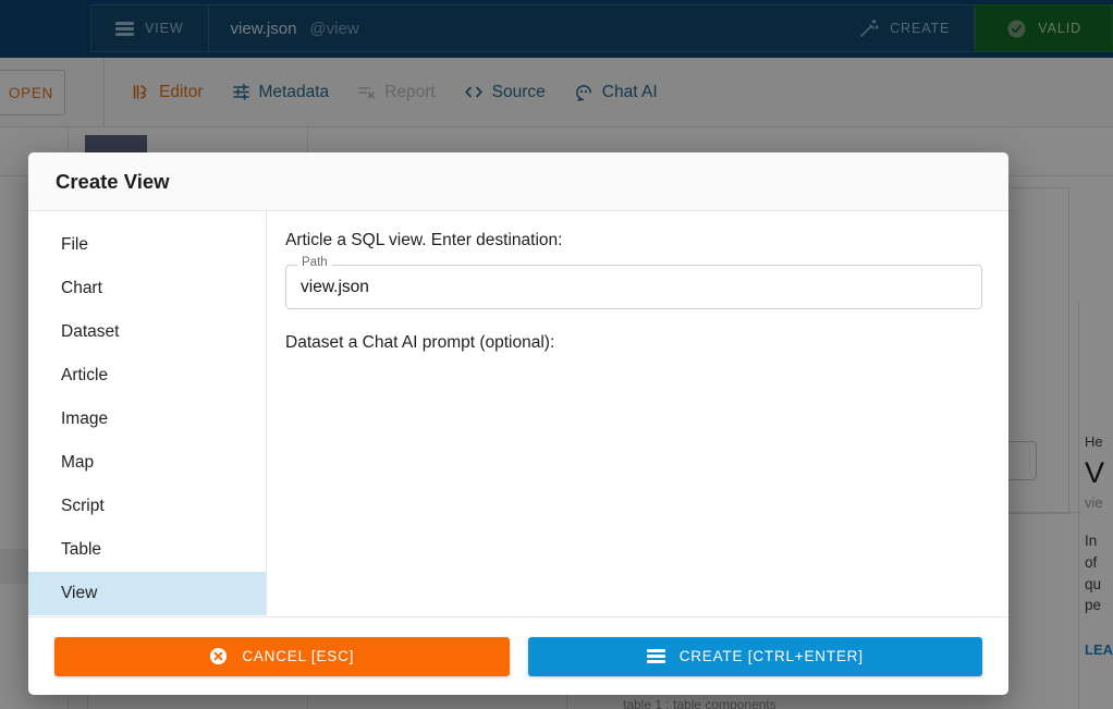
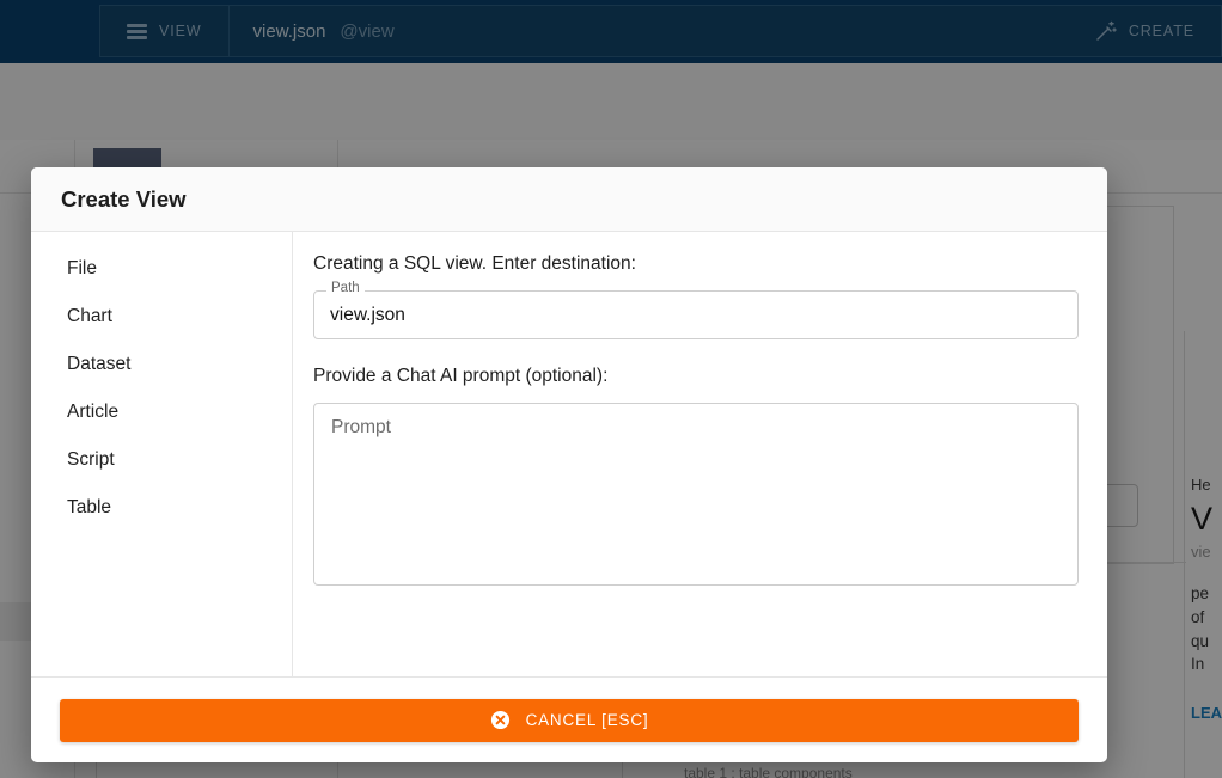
  He
  V
  vie
- In
+ pe
  of
  qu
- pe
+ In
  LEA
  table 1 : table components
  VIEW
  view.json
  @view
  CREATE
- VALID
- OPEN
- Editor
- Metadata
- Report
- Source
- Chat AI
  Create View
  File
  Chart
  Dataset
  Article
- Image
- Map
  Script
  Table
- View
- Article a SQL view. Enter destination:
+ Creating a SQL view. Enter destination:
  Path
  view.json
- Dataset a Chat AI prompt (optional):
+ Provide a Chat AI prompt (optional):
+ Prompt
  CANCEL [ESC]
- CREATE [CTRL+ENTER]
